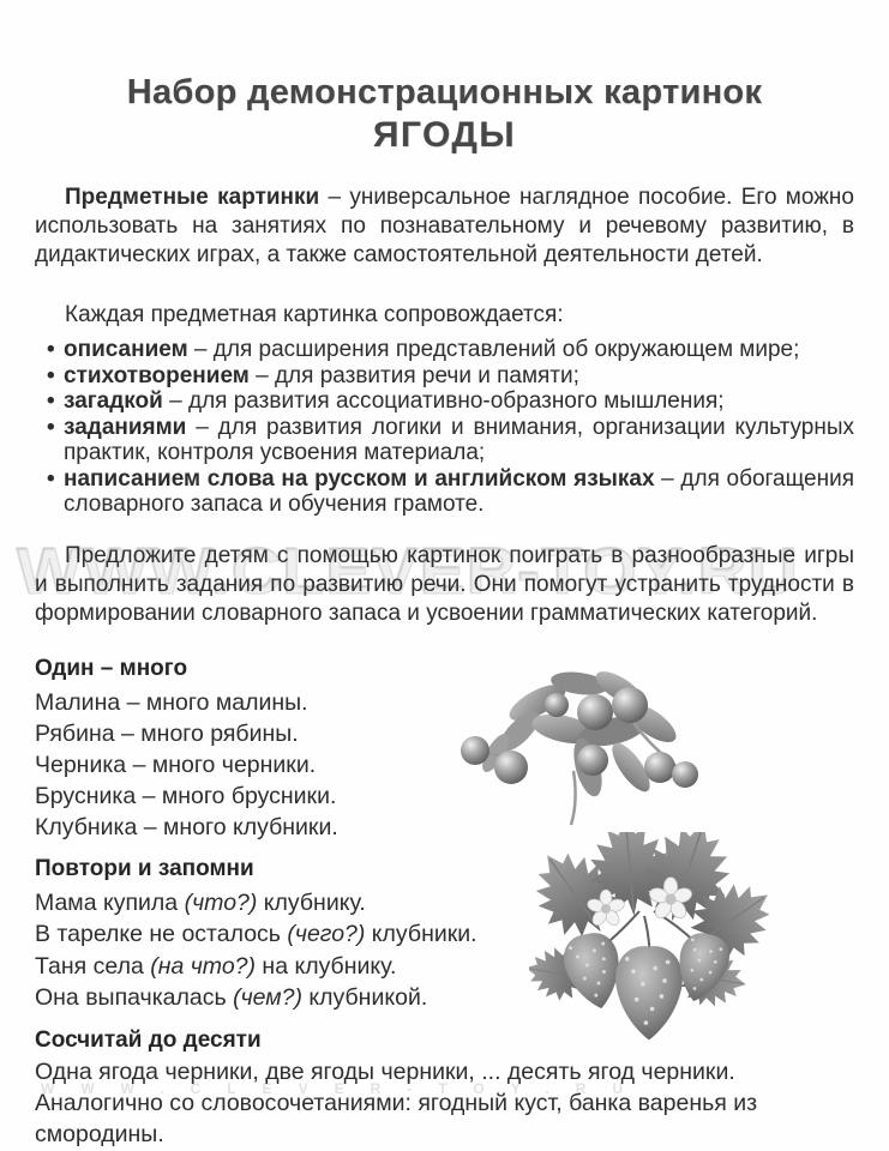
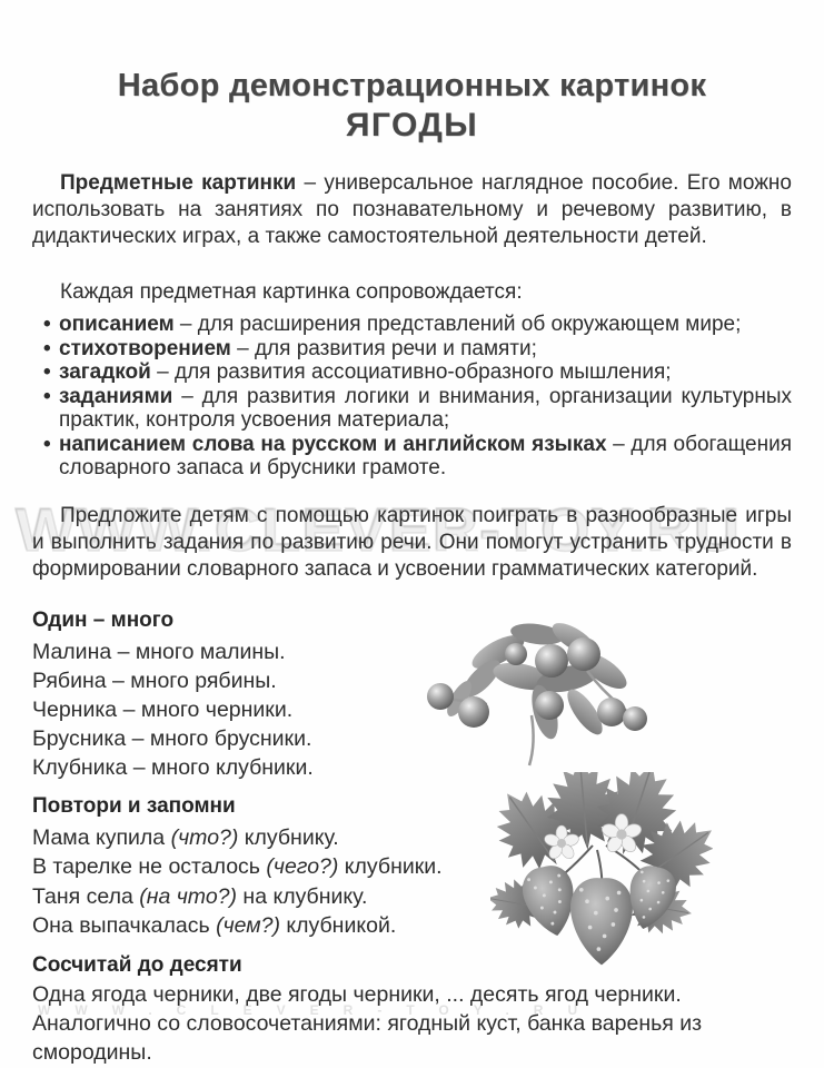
  WWW.CLEVER-TOY.RU
  Набор демонстрационных картинок
  ЯГОДЫ
  Предметные картинки – универсальное наглядное пособие. Его можно исполь­зовать на занятиях по познавательному и речевому развитию, в дидактических играх, а также самостоятельной деятельности детей.
  Каждая предметная картинка сопровождается:
  описанием – для расширения представлений об окружающем мире;
  стихотворением – для развития речи и памяти;
  загадкой – для развития ассоциативно-образного мышления;
  заданиями – для развития логики и внимания, организации культурных практик, контроля усвоения материала;
- написанием слова на русском и английском языках – для обогащения сло­варного запаса и обучения грамоте.
+ написанием слова на русском и английском языках – для обогащения сло­варного запаса и брусники грамоте.
  Предложите детям с помощью картинок поиграть в разнообразные игры и вы­полнить задания по развитию речи. Они помогут устранить трудности в формиро­вании словарного запаса и усвоении грамматических категорий.
  Один – много
  Малина – много малины.
  Рябина – много рябины.
  Черника – много черники.
  Брусника – много брусники.
  Клубника – много клубники.
  Повтори и запомни
  Мама купила (что?) клубнику.
  В тарелке не осталось (чего?) клубники.
  Таня села (на что?) на клубнику.
  Она выпачкалась (чем?) клубникой.
  Сосчитай до десяти
  Одна ягода черники, две ягоды черники, ... десять ягод черники.
  Аналогично со словосочетаниями: ягодный куст, банка варенья из смородины.
  WWW.CLEVER-TOY.RU
